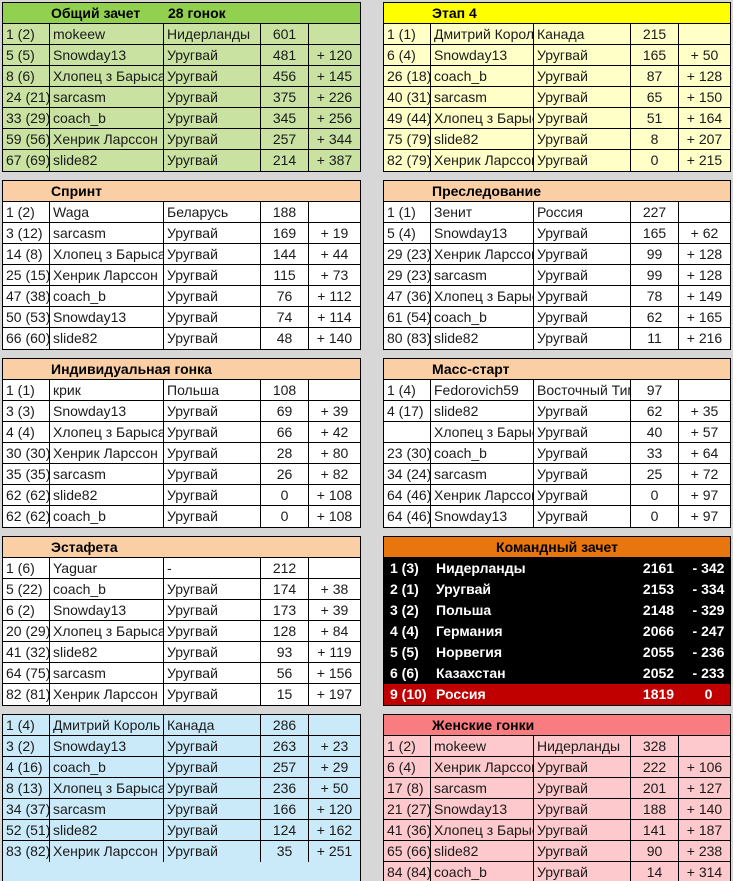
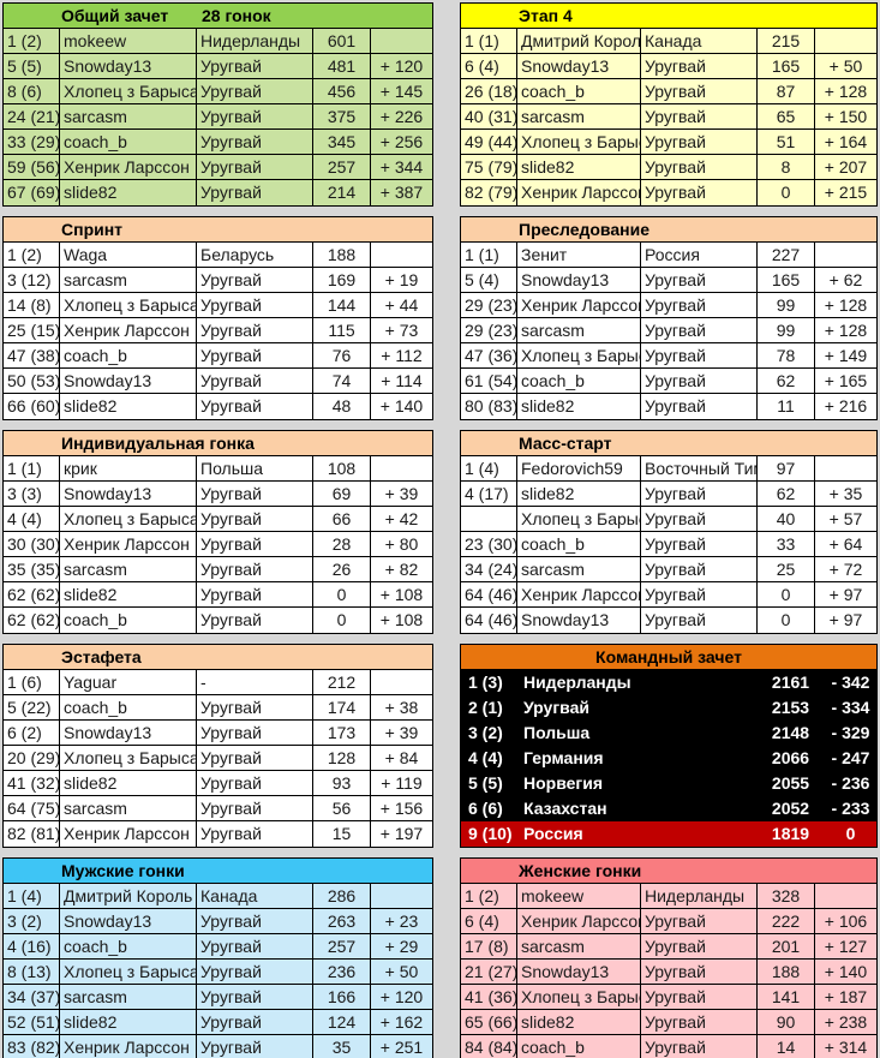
  Общий зачет
  28 гонок
  1 (2)
  mokeew
  Нидерланды
  601
  5 (5)
  Snowday13
  Уругвай
  481
  + 120
  8 (6)
  Хлопец з Барыса
  Уругвай
  456
  + 145
  24 (21)
  sarcasm
  Уругвай
  375
  + 226
  33 (29)
  coach_b
  Уругвай
  345
  + 256
  59 (56)
  Хенрик Ларссон
  Уругвай
  257
  + 344
  67 (69)
  slide82
  Уругвай
  214
  + 387
  Этап 4
  1 (1)
  Дмитрий Корол
  Канада
  215
  6 (4)
  Snowday13
  Уругвай
  165
  + 50
  26 (18)
  coach_b
  Уругвай
  87
  + 128
  40 (31)
  sarcasm
  Уругвай
  65
  + 150
  49 (44)
  Хлопец з Бары
  Уругвай
  51
  + 164
  75 (79)
  slide82
  Уругвай
  8
  + 207
  82 (79)
  Хенрик Ларссо
  Уругвай
  0
  + 215
  Спринт
  1 (2)
  Waga
  Беларусь
  188
  3 (12)
  sarcasm
  Уругвай
  169
  + 19
  14 (8)
  Хлопец з Барыса
  Уругвай
  144
  + 44
  25 (15)
  Хенрик Ларссон
  Уругвай
  115
  + 73
  47 (38)
  coach_b
  Уругвай
  76
  + 112
  50 (53)
  Snowday13
  Уругвай
  74
  + 114
  66 (60)
  slide82
  Уругвай
  48
  + 140
  Преследование
  1 (1)
  Зенит
  Россия
  227
  5 (4)
  Snowday13
  Уругвай
  165
  + 62
  29 (23)
  Хенрик Ларссо
  Уругвай
  99
  + 128
  29 (23)
  sarcasm
  Уругвай
  99
  + 128
  47 (36)
  Хлопец з Бары
  Уругвай
  78
  + 149
  61 (54)
  coach_b
  Уругвай
  62
  + 165
  80 (83)
  slide82
  Уругвай
  11
  + 216
  Индивидуальная гонка
  1 (1)
  крик
  Польша
  108
  3 (3)
  Snowday13
  Уругвай
  69
  + 39
  4 (4)
  Хлопец з Барыса
  Уругвай
  66
  + 42
  30 (30)
  Хенрик Ларссон
  Уругвай
  28
  + 80
  35 (35)
  sarcasm
  Уругвай
  26
  + 82
  62 (62)
  slide82
  Уругвай
  0
  + 108
  62 (62)
  coach_b
  Уругвай
  0
  + 108
  Масс-старт
  1 (4)
  Fedorovich59
  Восточный Ти
  97
  4 (17)
  slide82
  Уругвай
  62
  + 35
  Хлопец з Бары
  Уругвай
  40
  + 57
  23 (30)
  coach_b
  Уругвай
  33
  + 64
  34 (24)
  sarcasm
  Уругвай
  25
  + 72
  64 (46)
  Хенрик Ларссо
  Уругвай
  0
  + 97
  64 (46)
  Snowday13
  Уругвай
  0
  + 97
  Эстафета
  1 (6)
  Yaguar
  -
  212
  5 (22)
  coach_b
  Уругвай
  174
  + 38
  6 (2)
  Snowday13
  Уругвай
  173
  + 39
  20 (29)
  Хлопец з Барыса
  Уругвай
  128
  + 84
  41 (32)
  slide82
  Уругвай
  93
  + 119
  64 (75)
  sarcasm
  Уругвай
  56
  + 156
  82 (81)
  Хенрик Ларссон
  Уругвай
  15
  + 197
  Командный зачет
  1 (3)
  Нидерланды
  2161
  - 342
  2 (1)
  Уругвай
  2153
  - 334
  3 (2)
  Польша
  2148
  - 329
  4 (4)
  Германия
  2066
  - 247
  5 (5)
  Норвегия
  2055
  - 236
  6 (6)
  Казахстан
  2052
  - 233
  9 (10)
  Россия
  1819
  0
+ Мужские гонки
  1 (4)
  Дмитрий Король
  Канада
  286
  3 (2)
  Snowday13
  Уругвай
  263
  + 23
  4 (16)
  coach_b
  Уругвай
  257
  + 29
  8 (13)
  Хлопец з Барыса
  Уругвай
  236
  + 50
  34 (37)
  sarcasm
  Уругвай
  166
  + 120
  52 (51)
  slide82
  Уругвай
  124
  + 162
  83 (82)
  Хенрик Ларссон
  Уругвай
  35
  + 251
  Женские гонки
  1 (2)
  mokeew
  Нидерланды
  328
  6 (4)
  Хенрик Ларссо
  Уругвай
  222
  + 106
  17 (8)
  sarcasm
  Уругвай
  201
  + 127
  21 (27)
  Snowday13
  Уругвай
  188
  + 140
  41 (36)
  Хлопец з Бары
  Уругвай
  141
  + 187
  65 (66)
  slide82
  Уругвай
  90
  + 238
  84 (84)
  coach_b
  Уругвай
  14
  + 314
